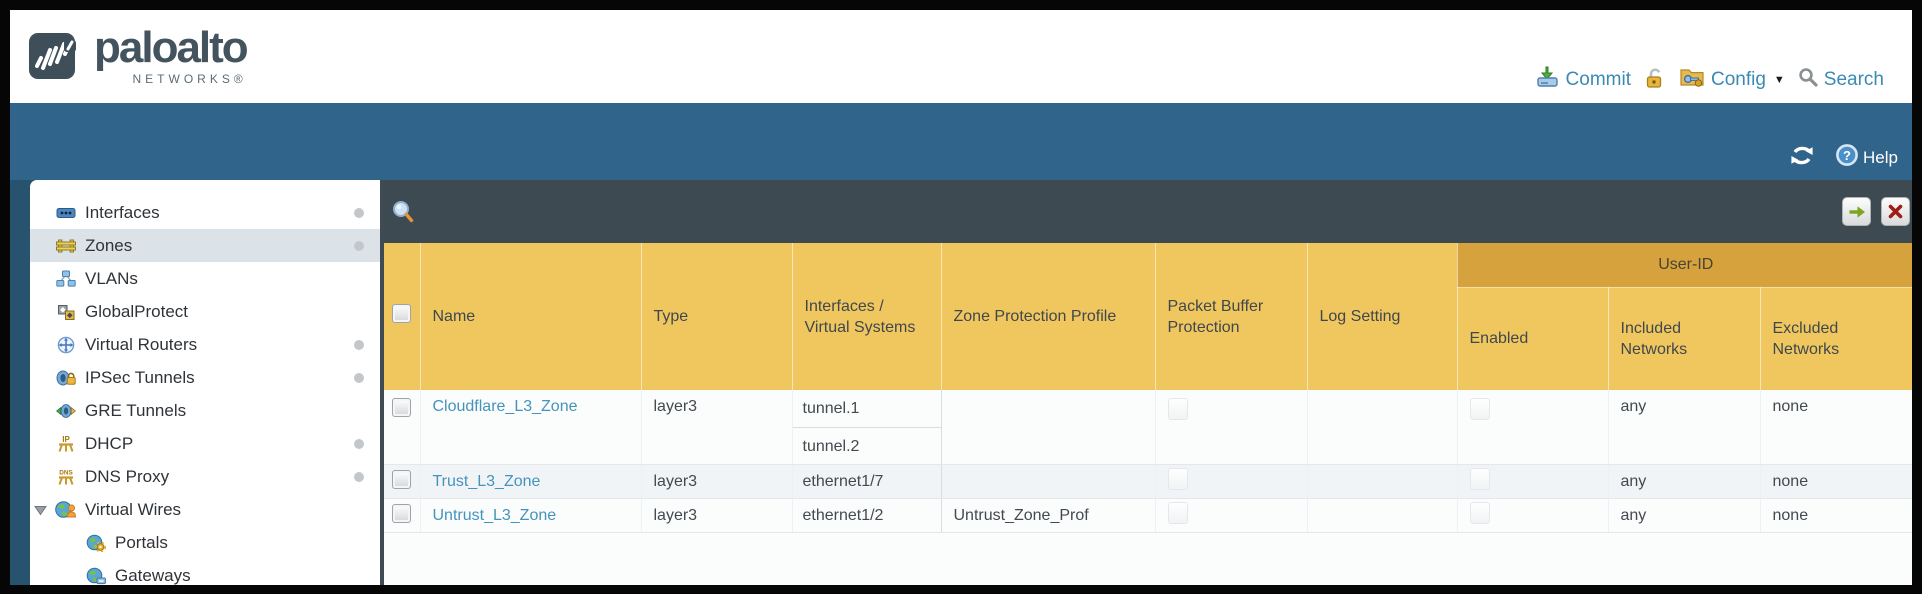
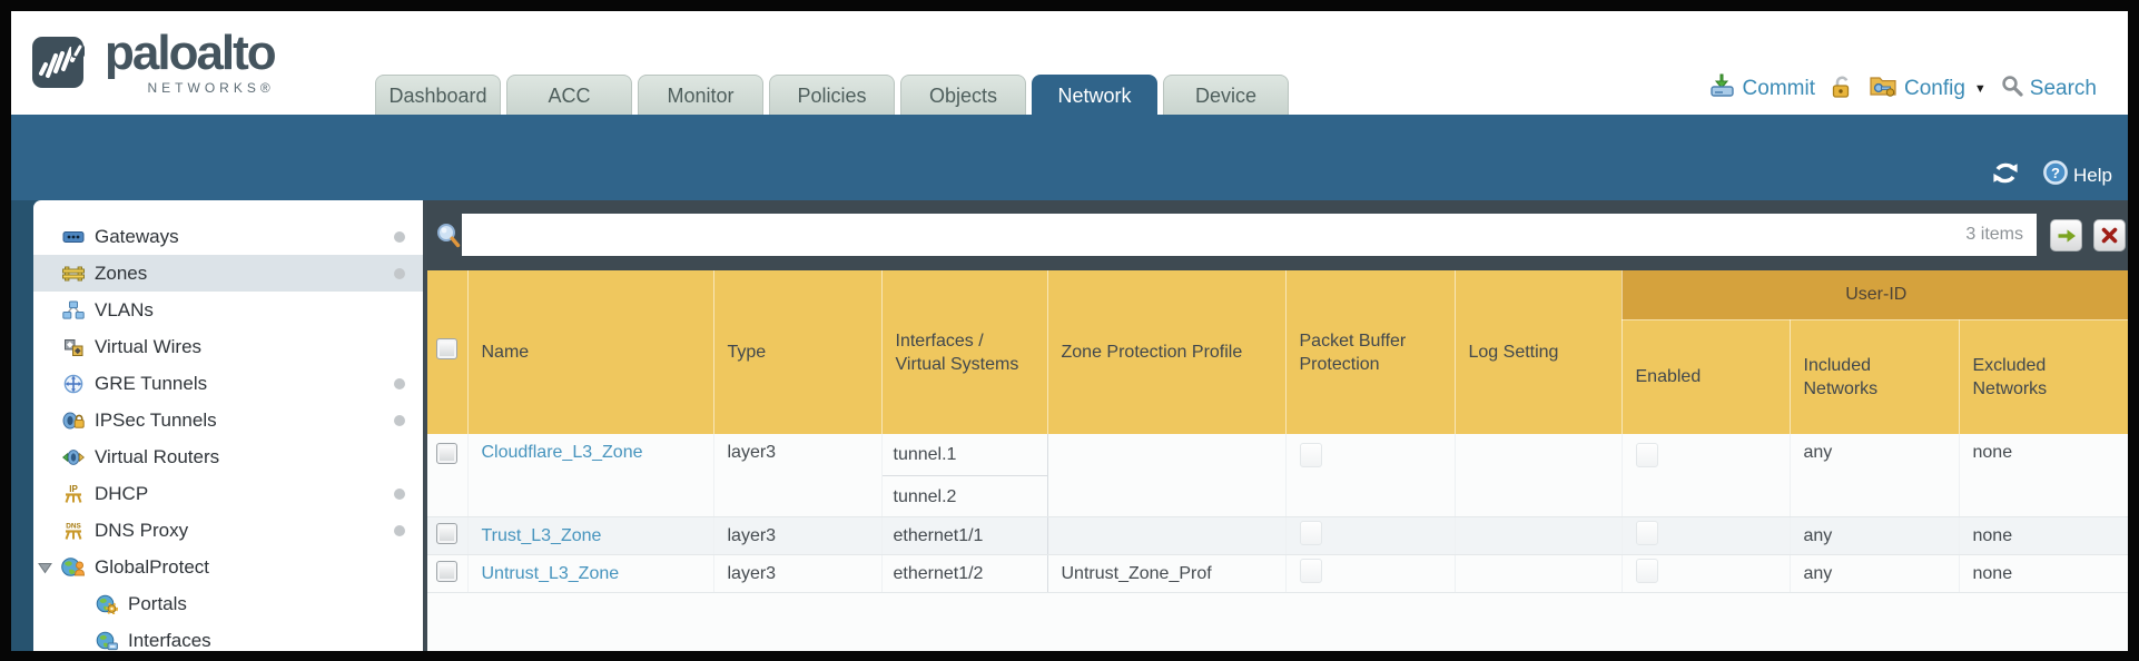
  paloalto
  NETWORKS®
+ Dashboard
+ ACC
+ Monitor
+ Policies
+ Objects
+ Network
+ Device
  Commit
  Config
  ▼
  Search
  ?
  Help
- Interfaces
+ Gateways
  Zones
  VLANs
- GlobalProtect
+ Virtual Wires
- Virtual Routers
+ GRE Tunnels
  IPSec Tunnels
- GRE Tunnels
+ Virtual Routers
  IP
  DHCP
  DNS Proxy
- Virtual Wires
+ GlobalProtect
  Portals
- Gateways
+ Interfaces
+ 3 items
  	Name	Type	Interfaces / Virtual Systems	Zone Protection Profile	Packet Buffer Protection	Log Setting	User-ID
  Enabled	Included Networks	Excluded Networks
  	Cloudflare_L3_Zone	layer3	tunnel.1 tunnel.2					any	none
- 	Trust_L3_Zone	layer3	ethernet1/7					any	none
+ 	Trust_L3_Zone	layer3	ethernet1/1					any	none
  	Untrust_L3_Zone	layer3	ethernet1/2	Untrust_Zone_Prof				any	none
